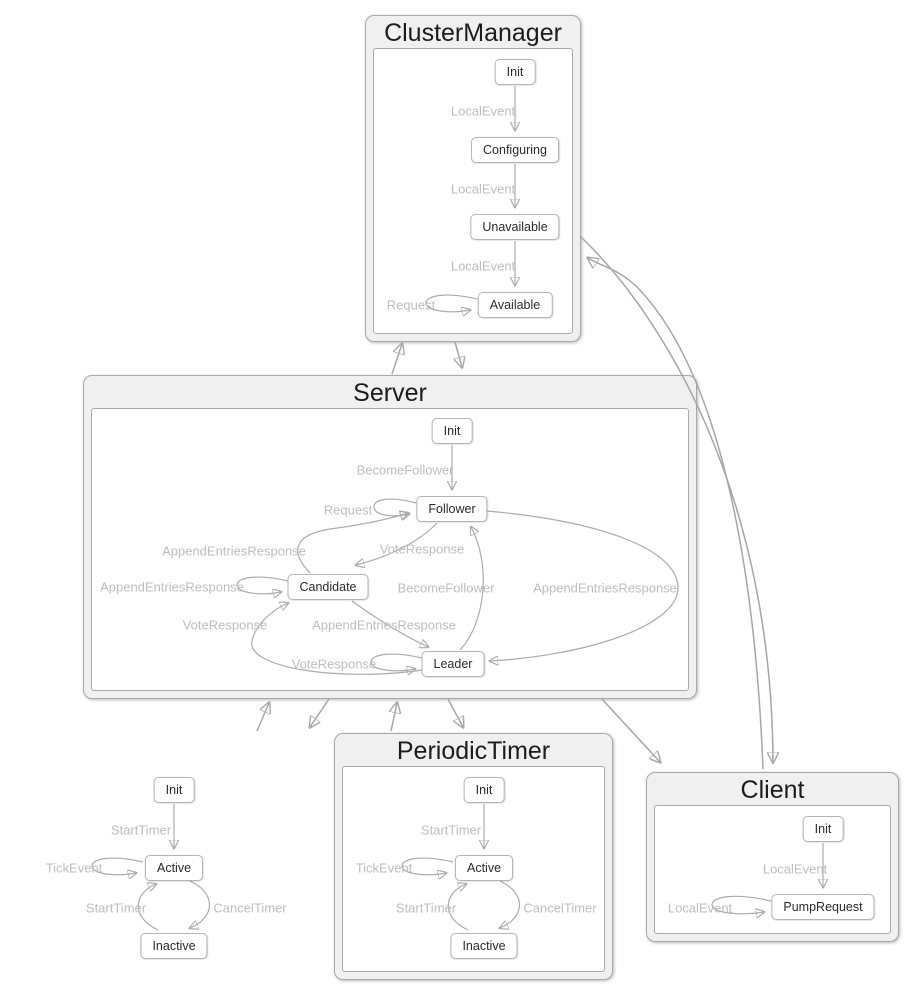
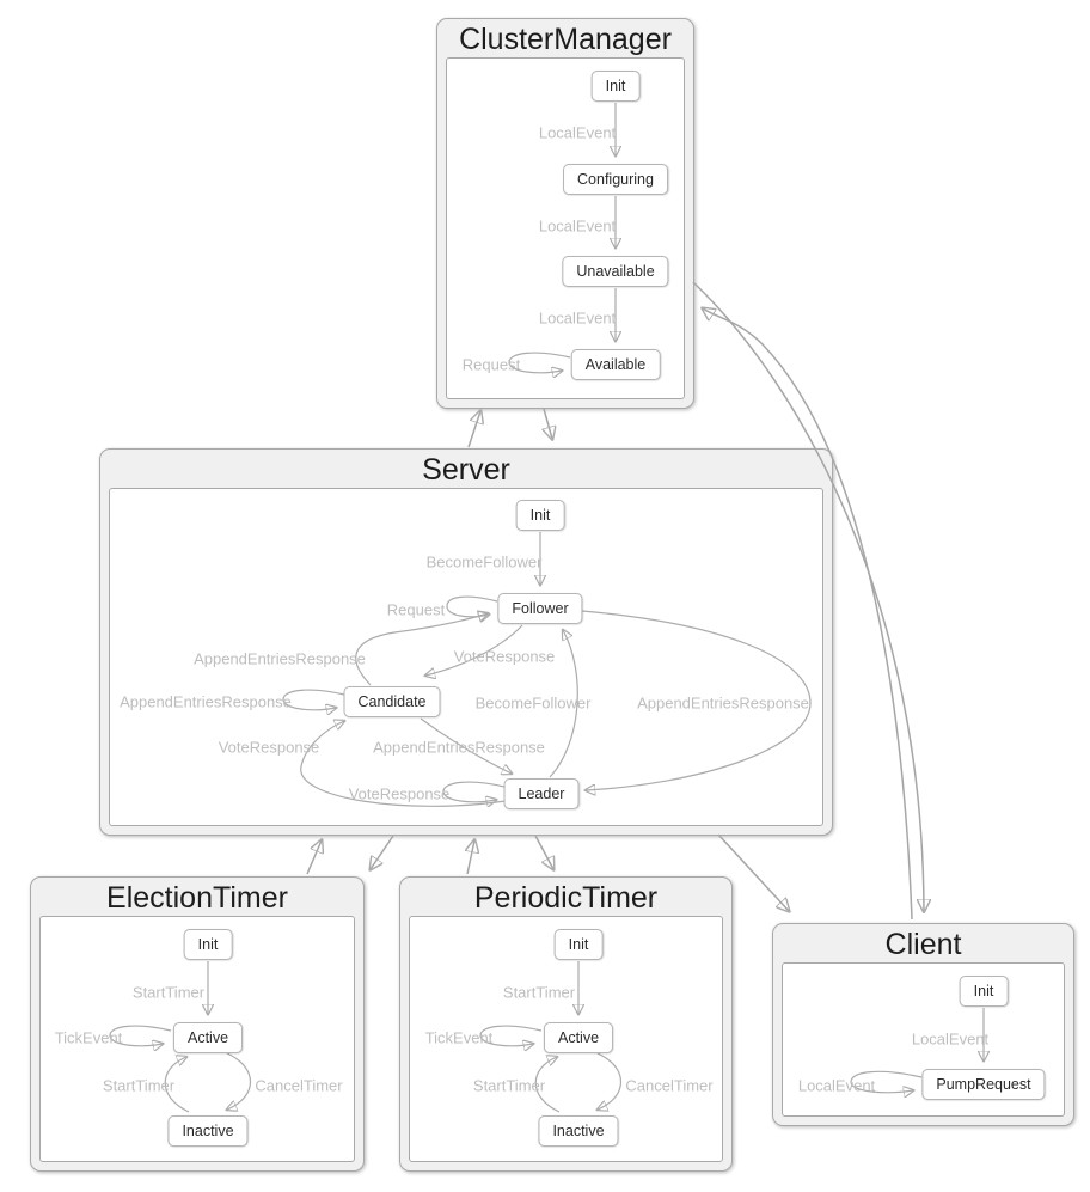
  ClusterManager
  Server
+ ElectionTimer
  PeriodicTimer
  Client
  Init
  Configuring
  Unavailable
  Available
  LocalEvent
  LocalEvent
  LocalEvent
  Request
  Init
  Follower
  Candidate
  Leader
  BecomeFollower
  Request
  AppendEntriesResponse
  VoteResponse
  AppendEntriesResponse
  BecomeFollower
  AppendEntriesResponse
  VoteResponse
  AppendEntriesResponse
  VoteResponse
  Init
  Active
  Inactive
  StartTimer
  TickEvent
  StartTimer
  CancelTimer
  Init
  Active
  Inactive
  StartTimer
  TickEvent
  StartTimer
  CancelTimer
  Init
  PumpRequest
  LocalEvent
  LocalEvent
